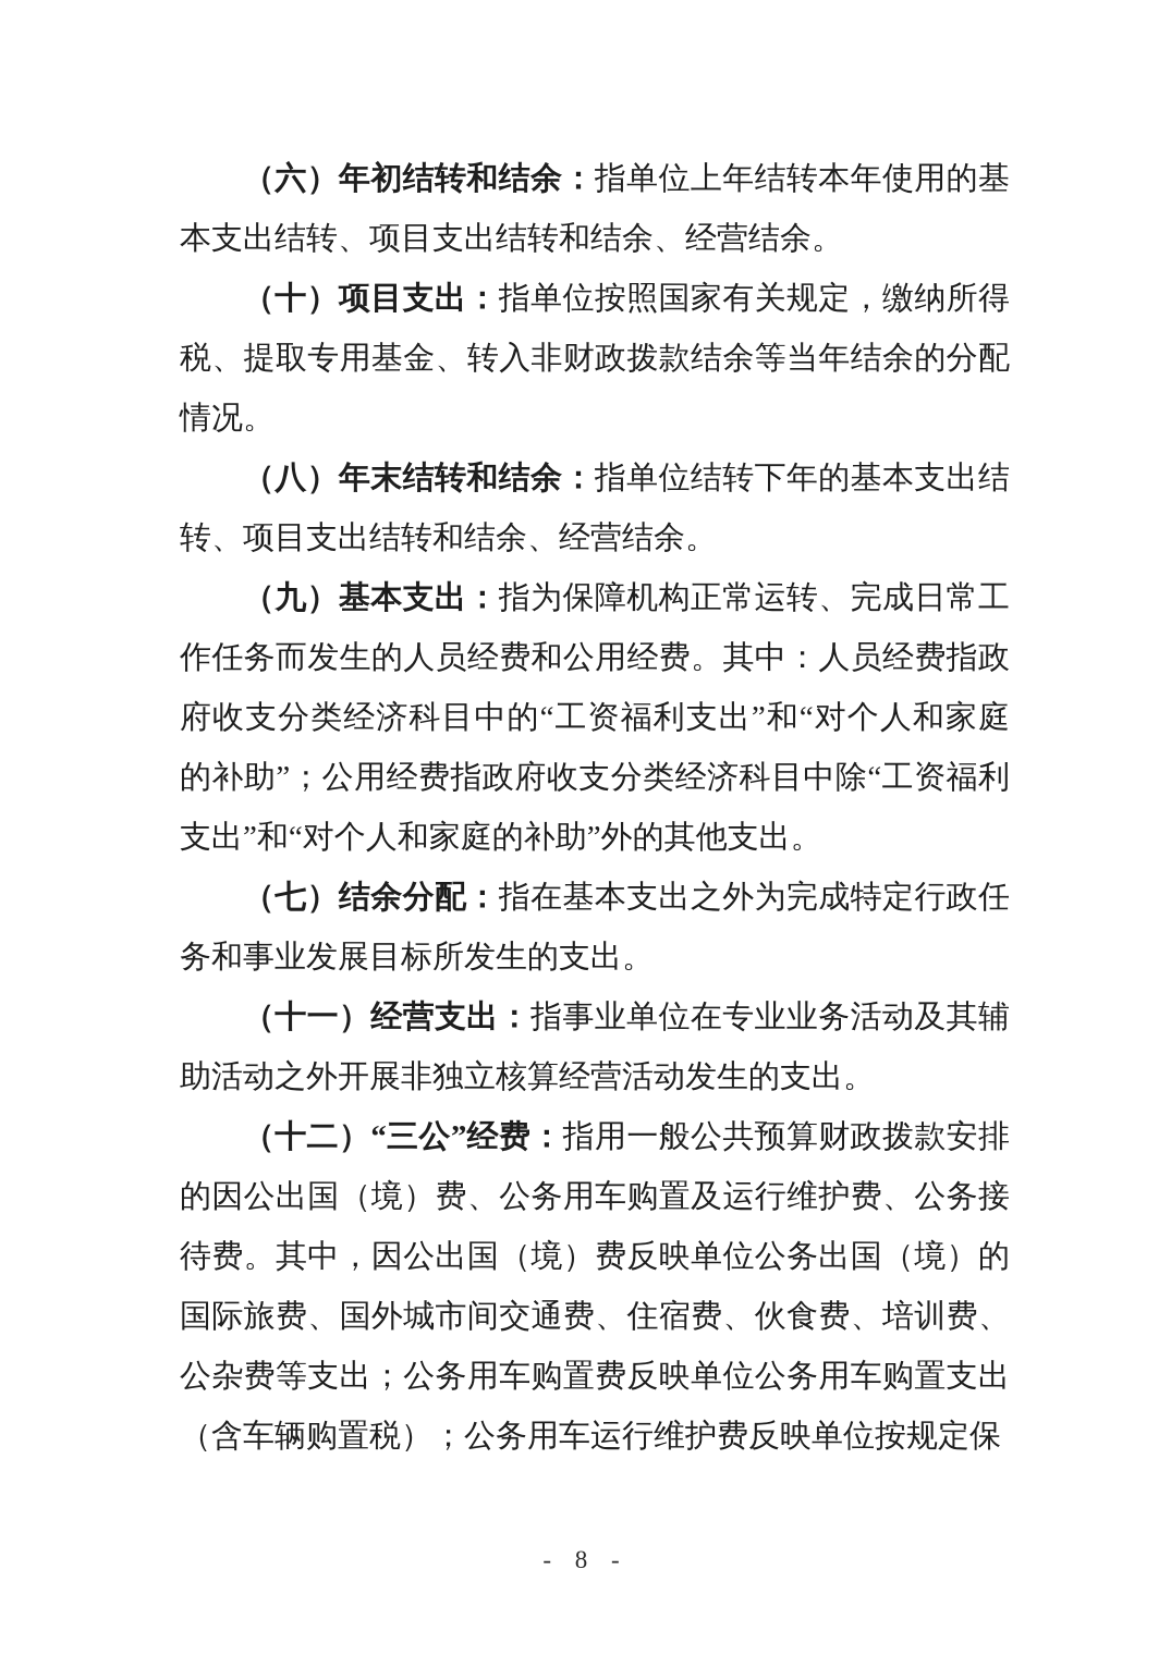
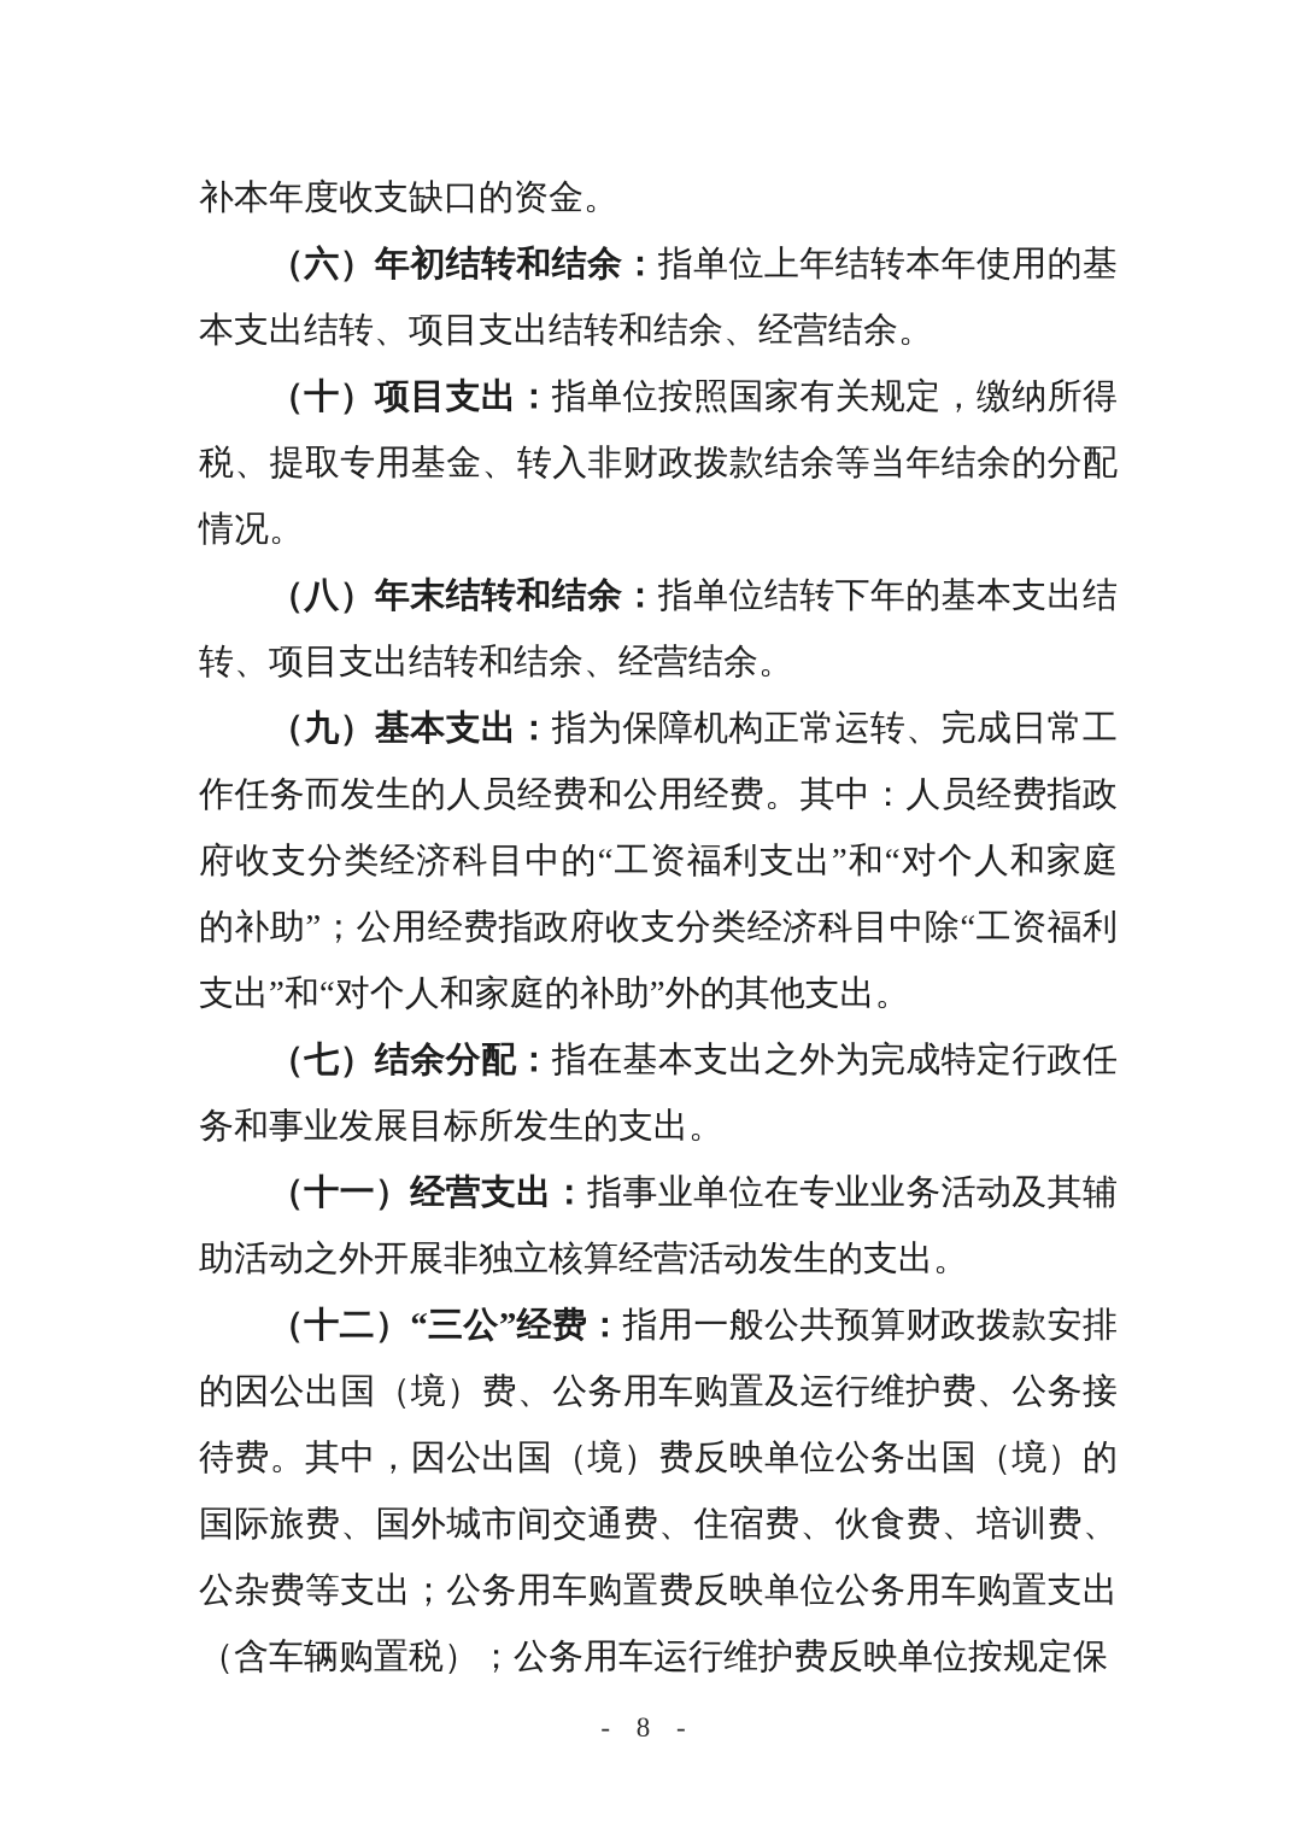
+ 补本年度收支缺口的资金。
  （六）年初结转和结余：指单位上年结转本年使用的基本支出结转、项目支出结转和结余、经营结余。
  （十）项目支出：指单位按照国家有关规定，缴纳所得税、提取专用基金、转入非财政拨款结余等当年结余的分配情况。
  （八）年末结转和结余：指单位结转下年的基本支出结转、项目支出结转和结余、经营结余。
  （九）基本支出：指为保障机构正常运转、完成日常工作任务而发生的人员经费和公用经费。其中：人员经费指政府收支分类经济科目中的“工资福利支出”和“对个人和家庭的补助”；公用经费指政府收支分类经济科目中除“工资福利支出”和“对个人和家庭的补助”外的其他支出。
  （七）结余分配：指在基本支出之外为完成特定行政任务和事业发展目标所发生的支出。
  （十一）经营支出：指事业单位在专业业务活动及其辅助活动之外开展非独立核算经营活动发生的支出。
  （十二）“三公”经费：指用一般公共预算财政拨款安排的因公出国（境）费、公务用车购置及运行维护费、公务接待费。其中，因公出国（境）费反映单位公务出国（境）的国际旅费、国外城市间交通费、住宿费、伙食费、培训费、公杂费等支出；公务用车购置费反映单位公务用车购置支出（含车辆购置税）；公务用车运行维护费反映单位按规定保
  - 8 -
